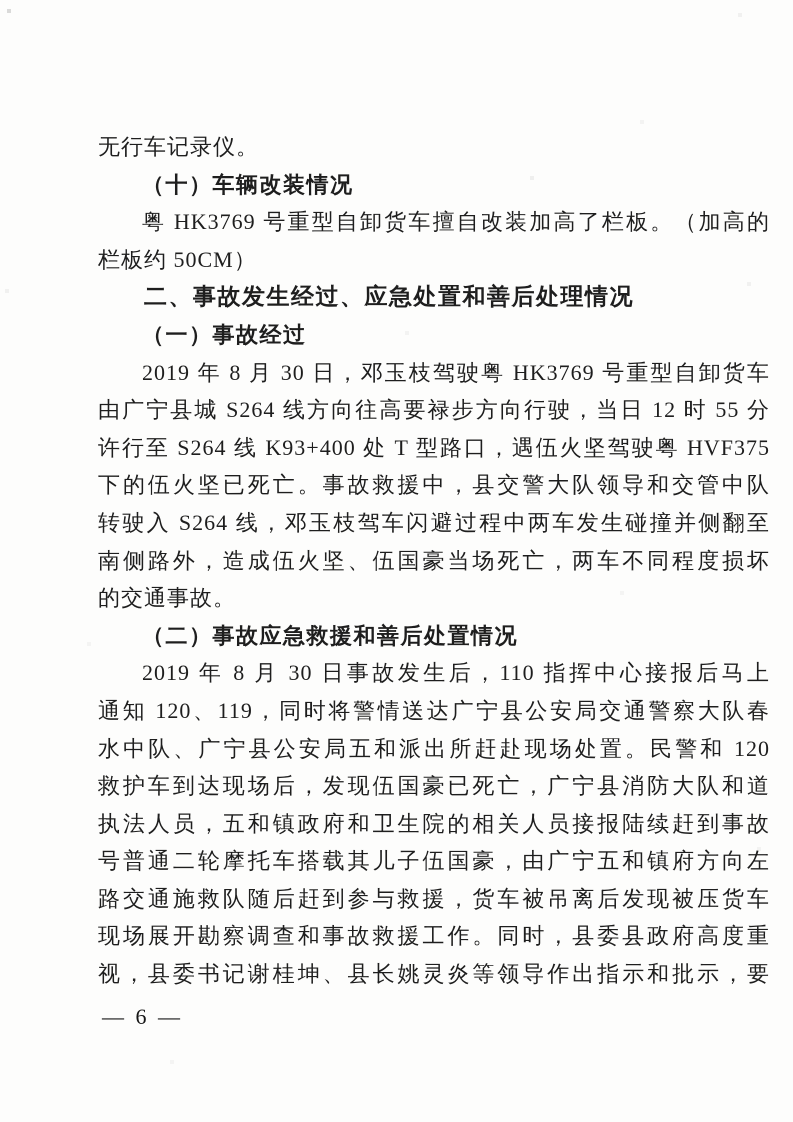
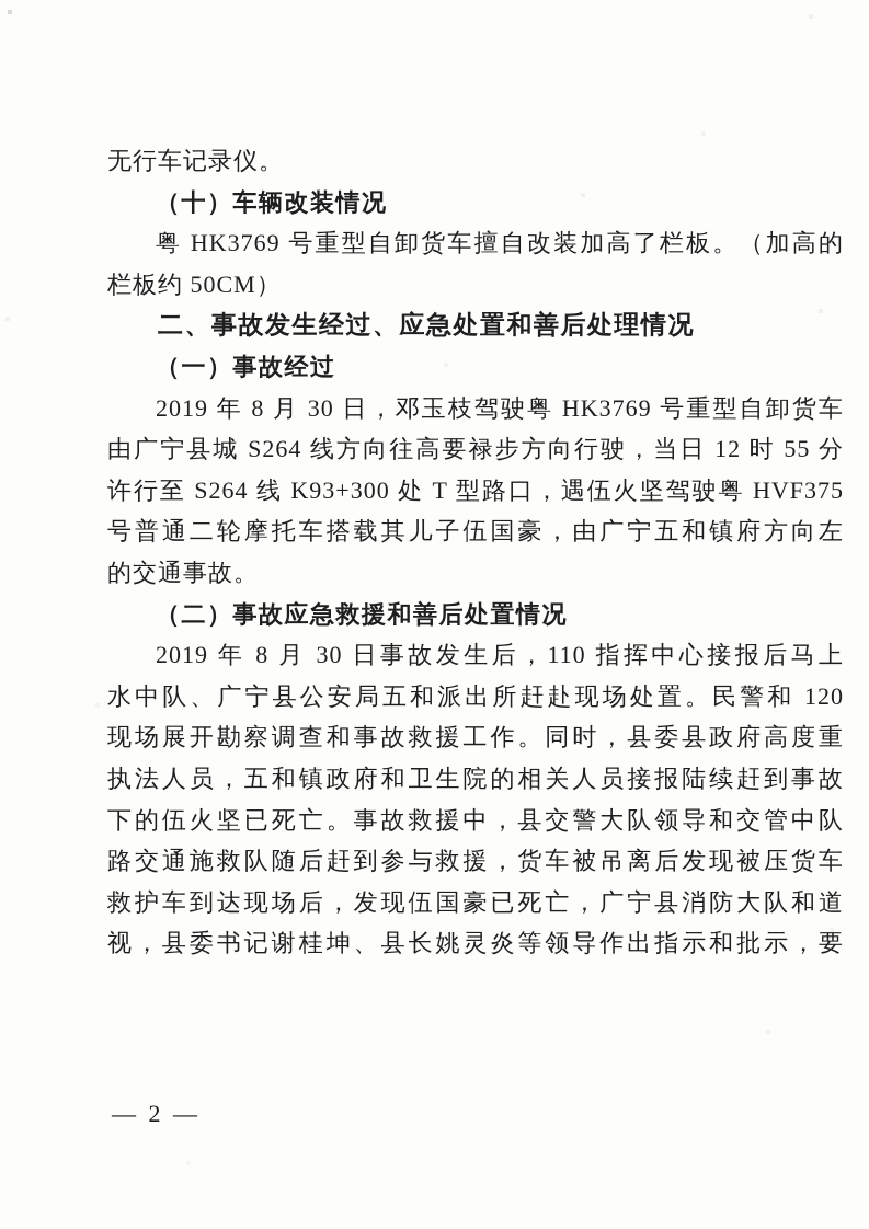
  无行车记录仪。
  （十）车辆改装情况
  粤 HK3769 号重型自卸货车擅自改装加高了栏板。（加高的
  栏板约 50CM）
  二、事故发生经过、应急处置和善后处理情况
  （一）事故经过
  2019 年 8 月 30 日，邓玉枝驾驶粤 HK3769 号重型自卸货车
  由广宁县城 S264 线方向往高要禄步方向行驶，当日 12 时 55 分
- 许行至 S264 线 K93+400 处 T 型路口，遇伍火坚驾驶粤 HVF375
+ 许行至 S264 线 K93+300 处 T 型路口，遇伍火坚驾驶粤 HVF375
- 下的伍火坚已死亡。事故救援中，县交警大队领导和交管中队
+ 号普通二轮摩托车搭载其儿子伍国豪，由广宁五和镇府方向左
- 转驶入 S264 线，邓玉枝驾车闪避过程中两车发生碰撞并侧翻至
- 南侧路外，造成伍火坚、伍国豪当场死亡，两车不同程度损坏
  的交通事故。
  （二）事故应急救援和善后处置情况
  2019 年 8 月 30 日事故发生后，110 指挥中心接报后马上
- 通知 120、119，同时将警情送达广宁县公安局交通警察大队春
  水中队、广宁县公安局五和派出所赶赴现场处置。民警和 120
- 救护车到达现场后，发现伍国豪已死亡，广宁县消防大队和道
+ 现场展开勘察调查和事故救援工作。同时，县委县政府高度重
  执法人员，五和镇政府和卫生院的相关人员接报陆续赶到事故
- 号普通二轮摩托车搭载其儿子伍国豪，由广宁五和镇府方向左
+ 下的伍火坚已死亡。事故救援中，县交警大队领导和交管中队
  路交通施救队随后赶到参与救援，货车被吊离后发现被压货车
- 现场展开勘察调查和事故救援工作。同时，县委县政府高度重
+ 救护车到达现场后，发现伍国豪已死亡，广宁县消防大队和道
  视，县委书记谢桂坤、县长姚灵炎等领导作出指示和批示，要
- — 6 —
+ — 2 —
